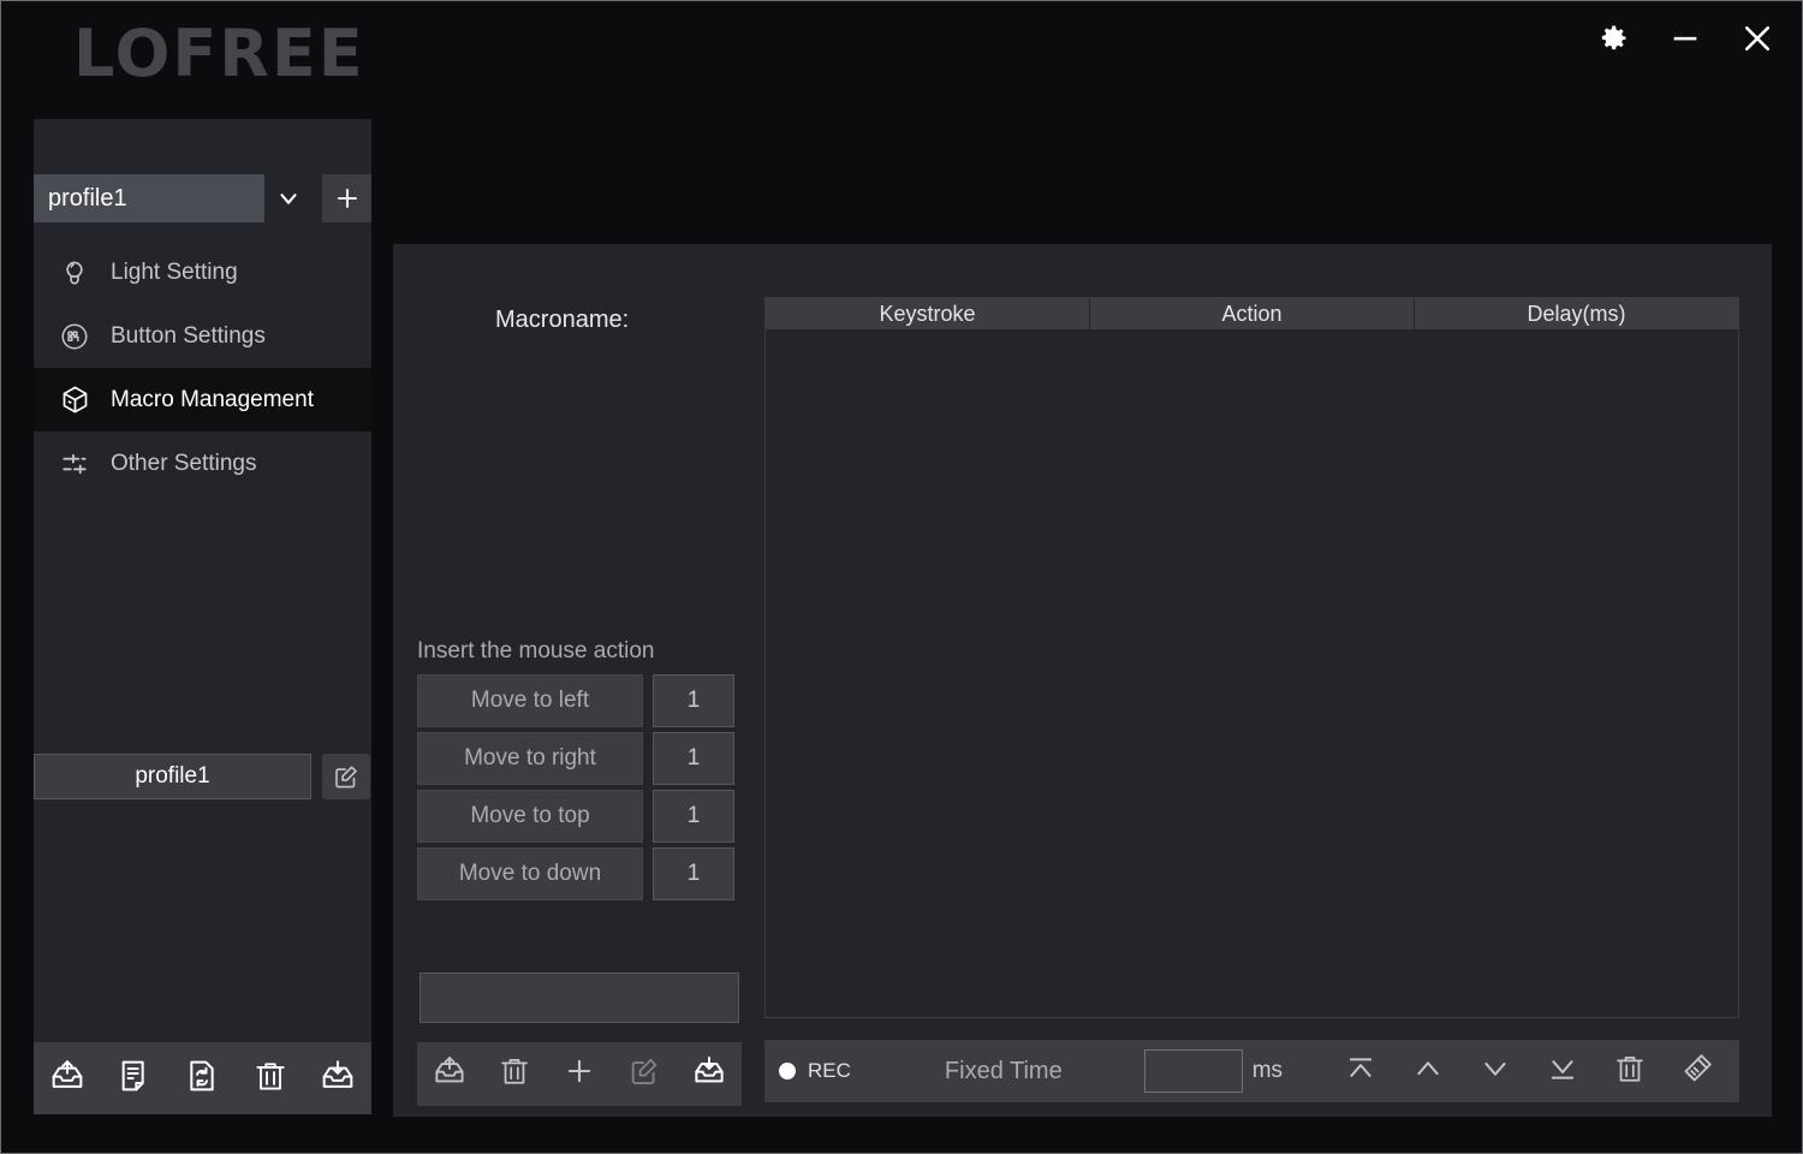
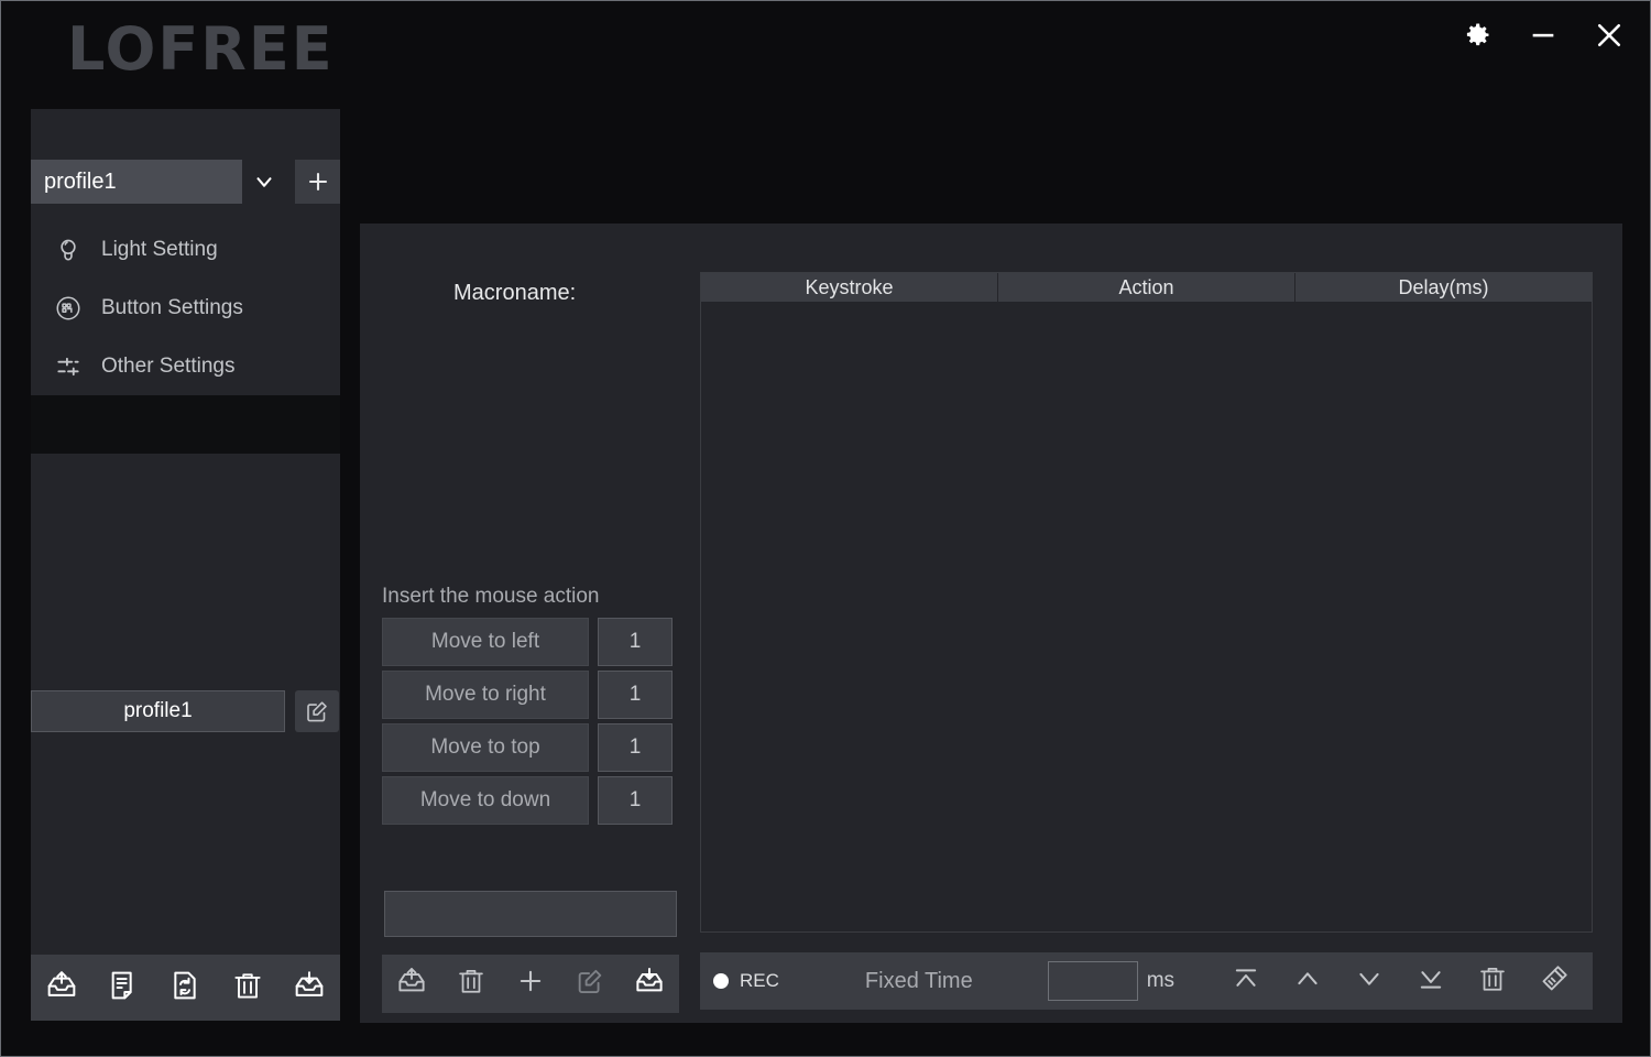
  LOFREE
  profile1
  Light Setting
  Button Settings
- Macro Management
  Other Settings
  profile1
  Macroname:
  Insert the mouse action
  Move to left
  1
  Move to right
  1
  Move to top
  1
  Move to down
  1
  Keystroke
  Action
  Delay(ms)
  REC
  Fixed Time
  ms
